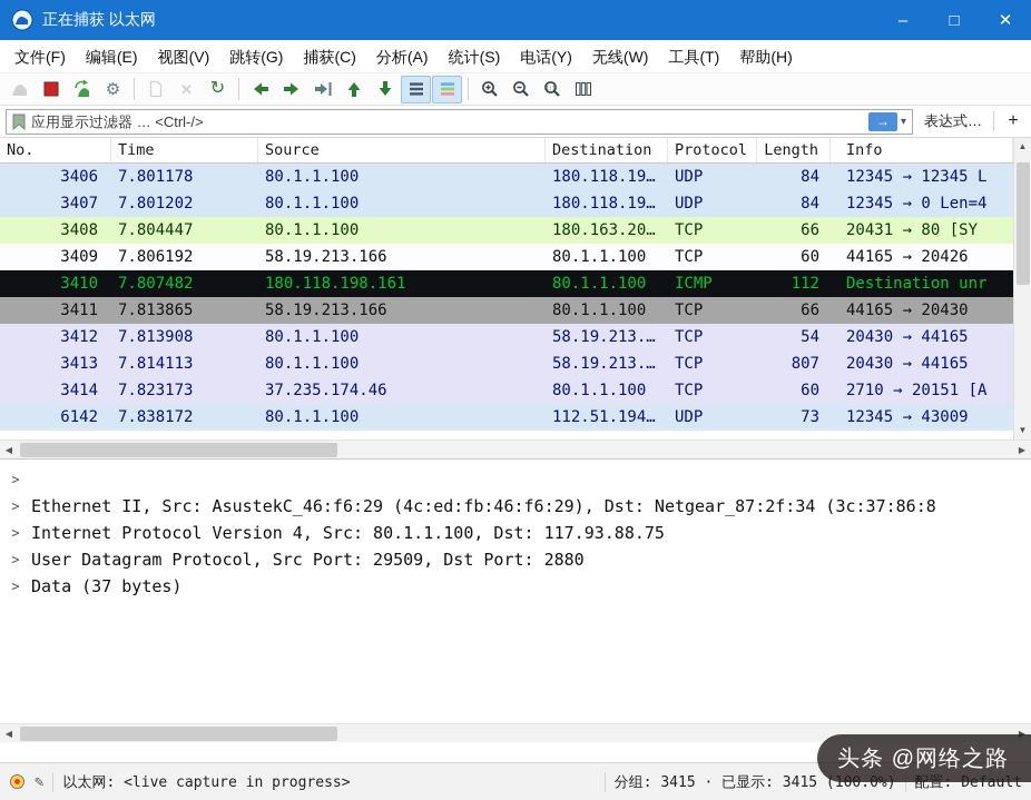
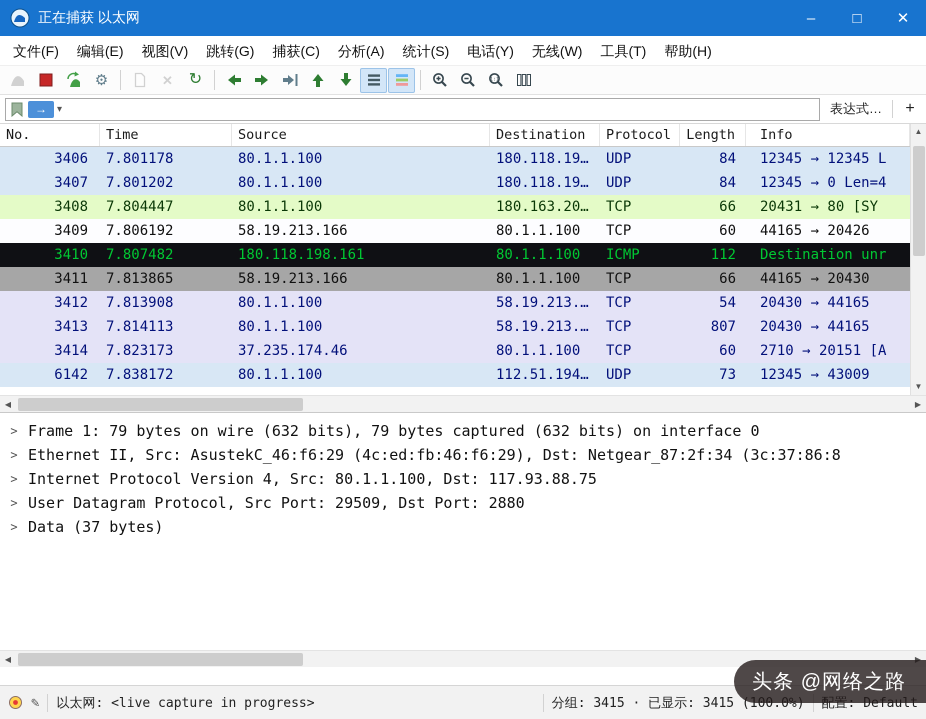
  正在捕获 以太网
  –
  □
  ✕
  文件(F)
  编辑(E)
  视图(V)
  跳转(G)
  捕获(C)
  分析(A)
  统计(S)
  电话(Y)
  无线(W)
  工具(T)
  帮助(H)
  ⚙
  ✕
  ↻
- 应用显示过滤器 … <Ctrl-/>
  →
  ▾
  表达式…
  +
  No.
  Time
  Source
  Destination
  Protocol
  Length
  Info
  3406
  7.801178
  80.1.1.100
  180.118.19…
  UDP
  84
  12345 → 12345 L
  3407
  7.801202
  80.1.1.100
  180.118.19…
  UDP
  84
  12345 → 0 Len=4
  3408
  7.804447
  80.1.1.100
  180.163.20…
  TCP
  66
  20431 → 80 [SY
  3409
  7.806192
  58.19.213.166
  80.1.1.100
  TCP
  60
  44165 → 20426
  3410
  7.807482
  180.118.198.161
  80.1.1.100
  ICMP
  112
  Destination unr
  3411
  7.813865
  58.19.213.166
  80.1.1.100
  TCP
  66
  44165 → 20430
  3412
  7.813908
  80.1.1.100
  58.19.213.…
  TCP
  54
  20430 → 44165
  3413
  7.814113
  80.1.1.100
  58.19.213.…
  TCP
  807
  20430 → 44165
  3414
  7.823173
  37.235.174.46
  80.1.1.100
  TCP
  60
  2710 → 20151 [A
  6142
  7.838172
  80.1.1.100
  112.51.194…
  UDP
  73
  12345 → 43009
  ▲
  ▼
  ◀
  ▶
  >
+ Frame 1: 79 bytes on wire (632 bits), 79 bytes captured (632 bits) on interface 0
  >
  Ethernet II, Src: AsustekC_46:f6:29 (4c:ed:fb:46:f6:29), Dst: Netgear_87:2f:34 (3c:37:86:8
  >
  Internet Protocol Version 4, Src: 80.1.1.100, Dst: 117.93.88.75
  >
  User Datagram Protocol, Src Port: 29509, Dst Port: 2880
  >
  Data (37 bytes)
  ◀
  ▶
  ✎
  以太网: <live capture in progress>
  分组: 3415 · 已显示: 3415 (100.0%)
  配置: Default
  头条 @网络之路
